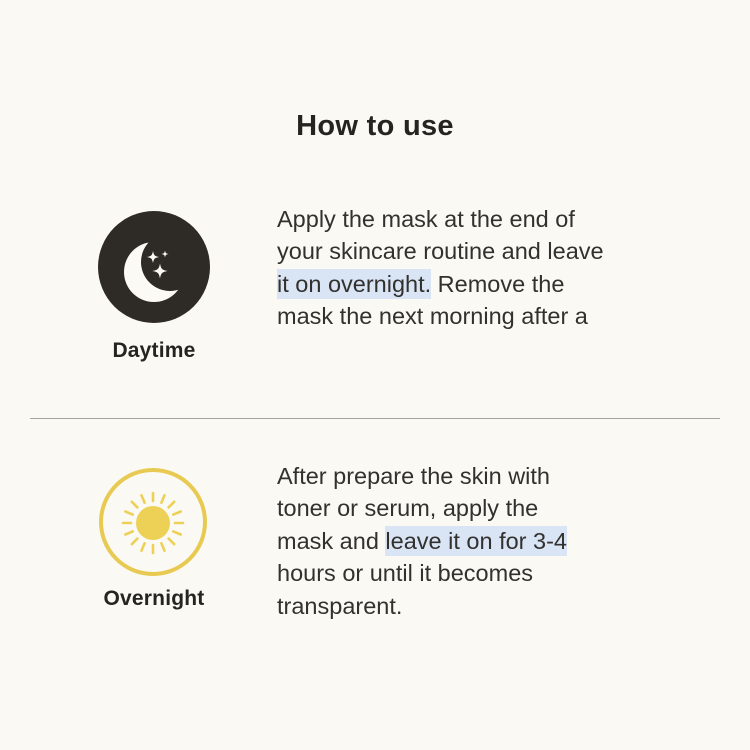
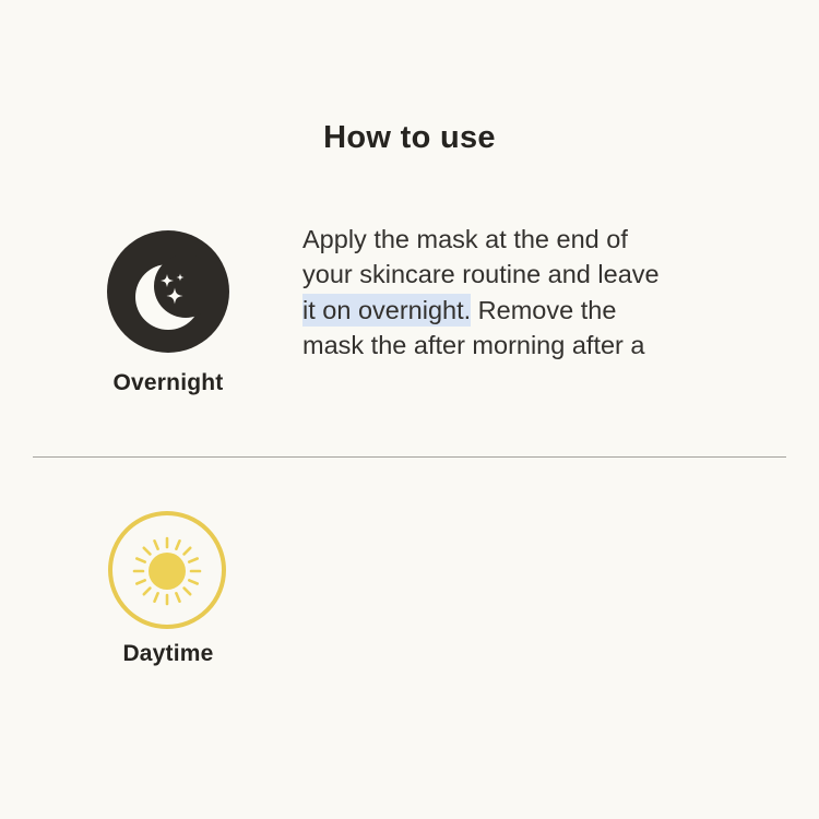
  How to use
- Daytime
+ Overnight
  Apply the mask at the end of
  your skincare routine and leave
  it on overnight. Remove the
- mask the next morning after a
+ mask the after morning after a
- Overnight
+ Daytime
- After prepare the skin with
- toner or serum, apply the
- mask and leave it on for 3-4
- hours or until it becomes
- transparent.
